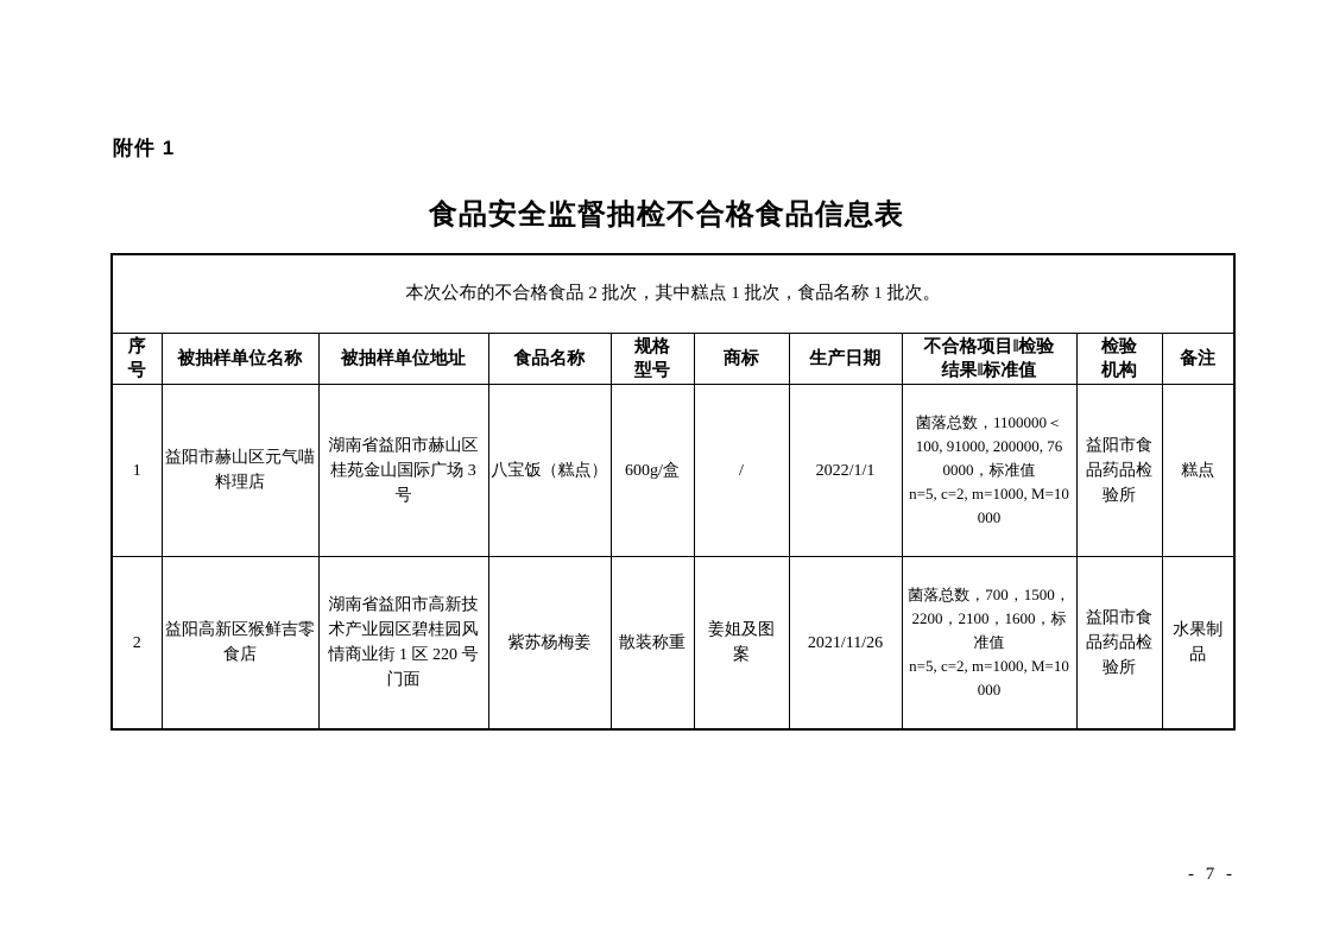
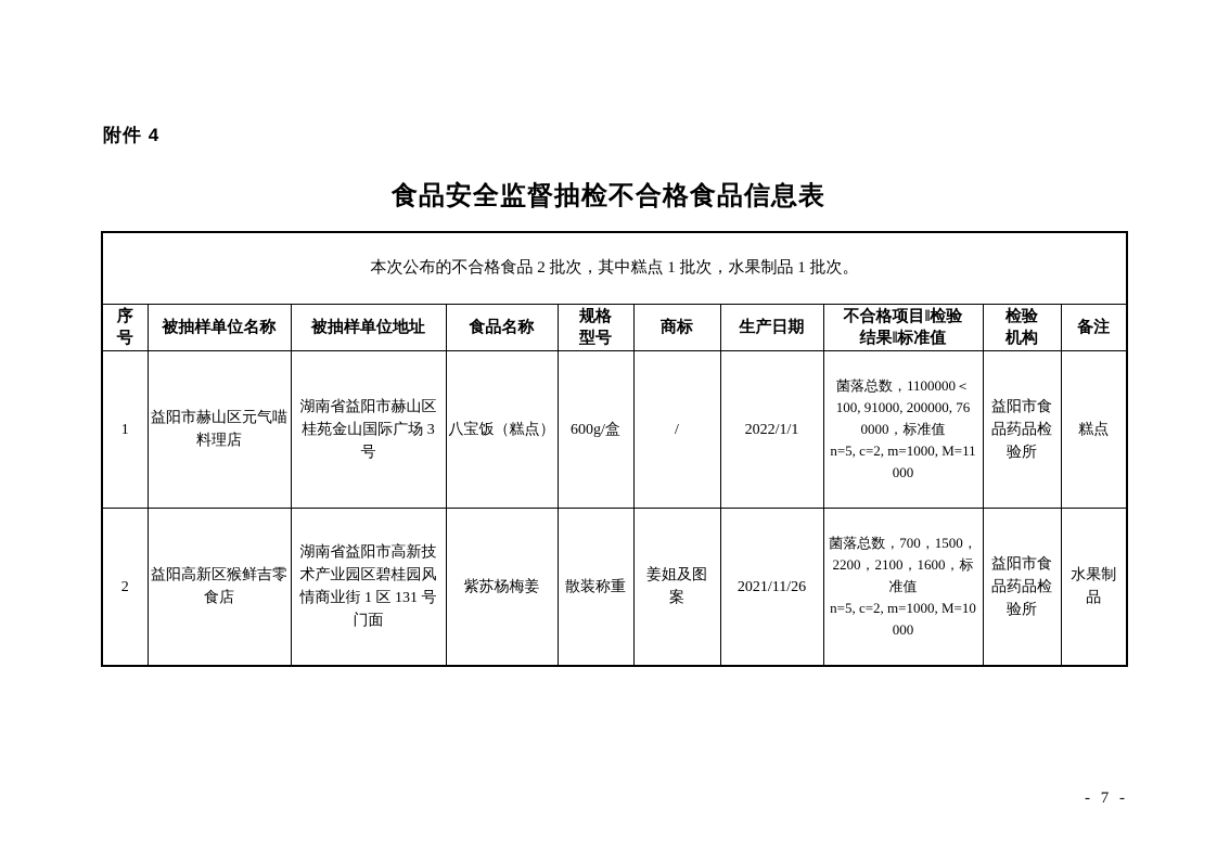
- 附件 1
+ 附件 4
  食品安全监督抽检不合格食品信息表
- 本次公布的不合格食品 2 批次，其中糕点 1 批次，食品名称 1 批次。
+ 本次公布的不合格食品 2 批次，其中糕点 1 批次，水果制品 1 批次。
  序 号	被抽样单位名称	被抽样单位地址	食品名称	规格 型号	商标	生产日期	不合格项目‖检验 结果‖标准值	检验 机构	备注
- 1	益阳市赫山区元气喵料理店	湖南省益阳市赫山区桂苑金山国际广场 3 号	八宝饭（糕点）	600g/盒	/	2022/1/1	菌落总数，1100000＜ 100, 91000, 200000, 76 0000，标准值 n=5, c=2, m=1000, M=10 000	益阳市食品药品检验所	糕点
+ 1	益阳市赫山区元气喵料理店	湖南省益阳市赫山区桂苑金山国际广场 3 号	八宝饭（糕点）	600g/盒	/	2022/1/1	菌落总数，1100000＜ 100, 91000, 200000, 76 0000，标准值 n=5, c=2, m=1000, M=11 000	益阳市食品药品检验所	糕点
- 2	益阳高新区猴鲜吉零食店	湖南省益阳市高新技术产业园区碧桂园风情商业街 1 区 220 号门面	紫苏杨梅姜	散装称重	姜姐及图 案	2021/11/26	菌落总数，700，1500， 2200，2100，1600，标 准值 n=5, c=2, m=1000, M=10 000	益阳市食品药品检验所	水果制 品
+ 2	益阳高新区猴鲜吉零食店	湖南省益阳市高新技术产业园区碧桂园风情商业街 1 区 131 号门面	紫苏杨梅姜	散装称重	姜姐及图 案	2021/11/26	菌落总数，700，1500， 2200，2100，1600，标 准值 n=5, c=2, m=1000, M=10 000	益阳市食品药品检验所	水果制 品
  - 7 -
